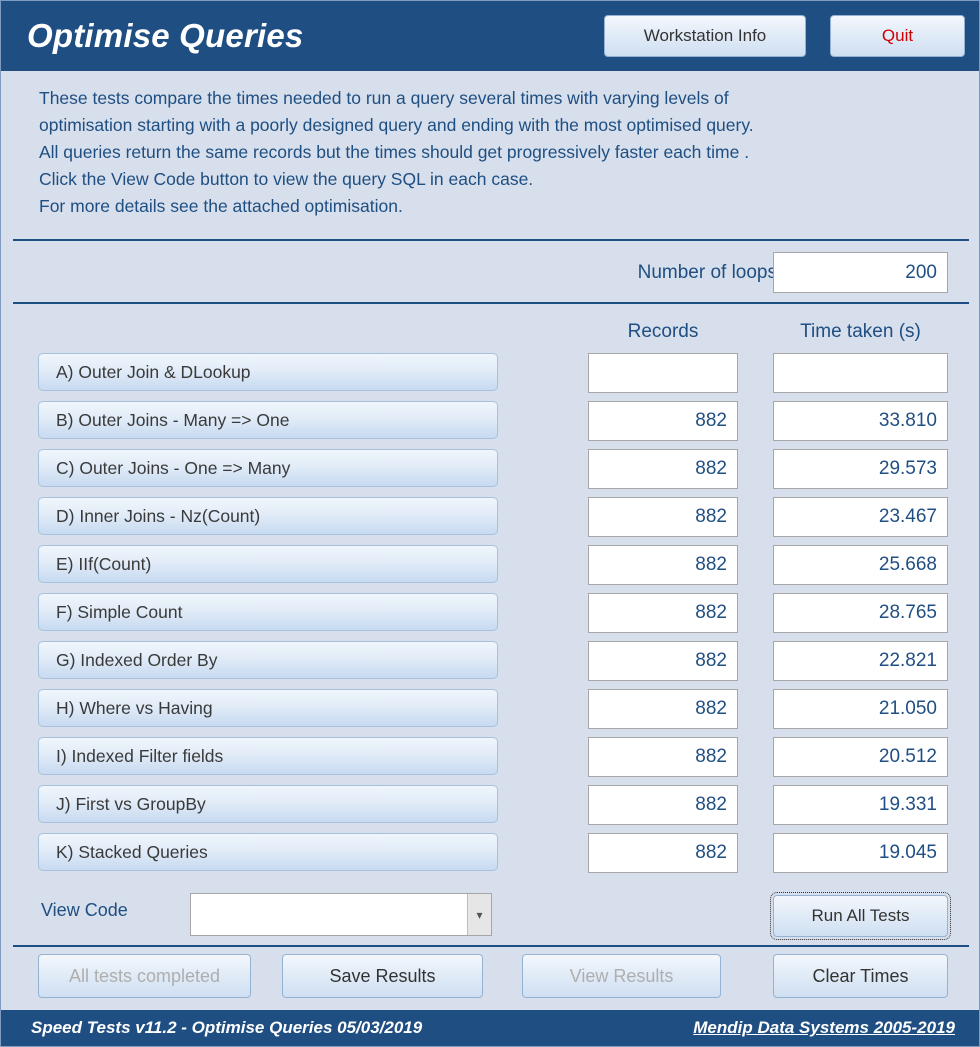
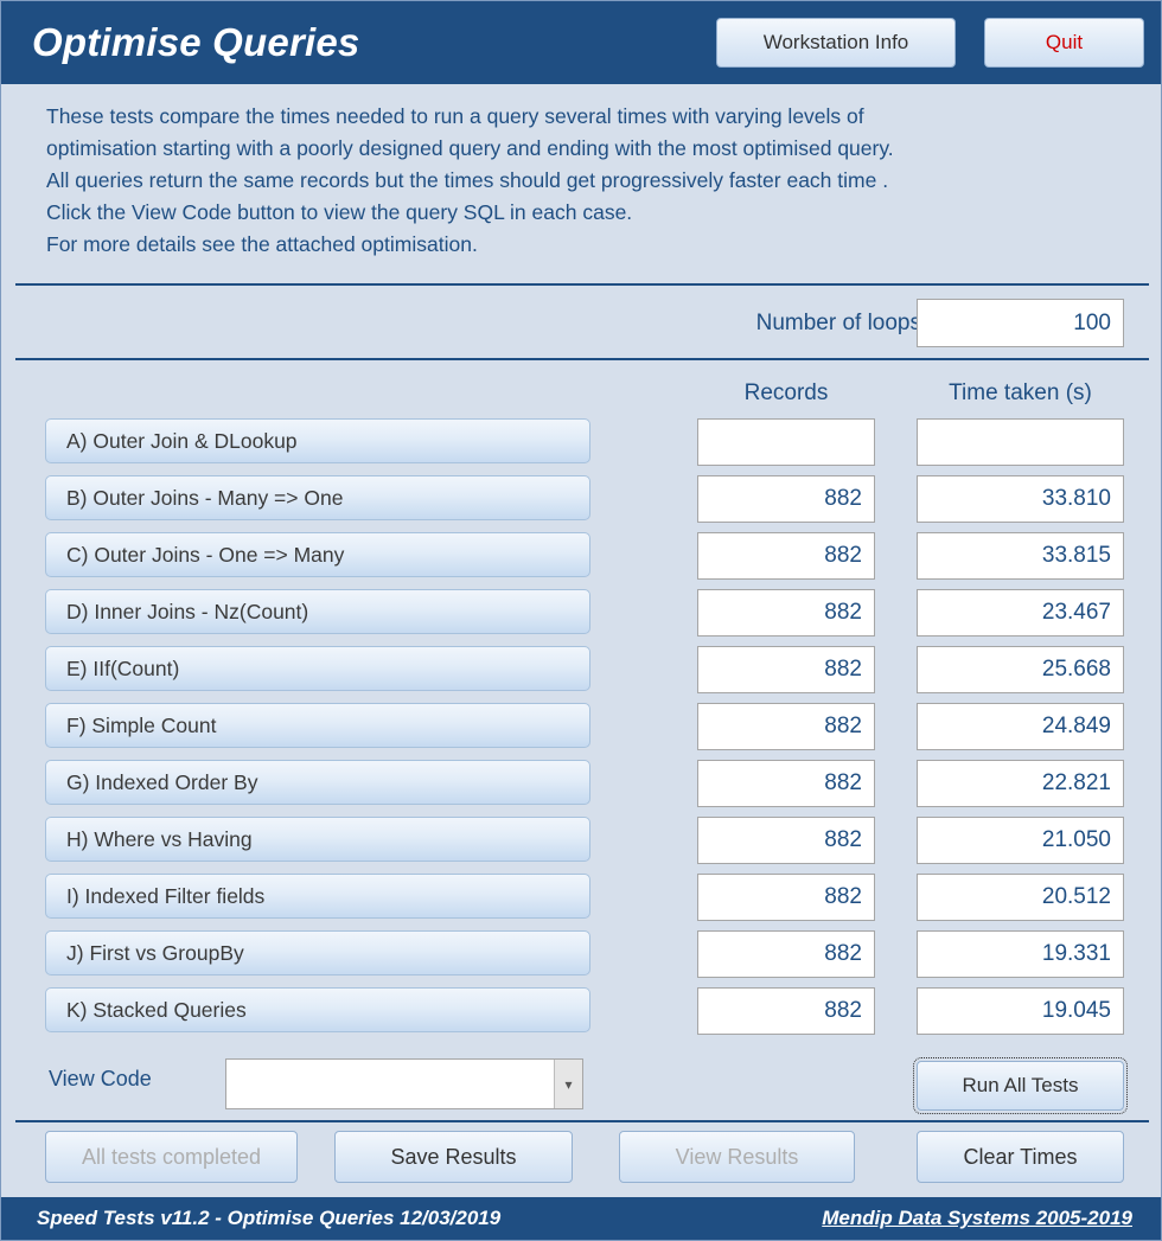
  Optimise Queries
  Workstation Info
  Quit
  These tests compare the times needed to run a query several times with varying levels of
  optimisation starting with a poorly designed query and ending with the most optimised query.
  All queries return the same records but the times should get progressively faster each time .
  Click the View Code button to view the query SQL in each case.
  For more details see the attached optimisation.
  Number of loop
- 200
+ 100
  Records
  Time taken (s)
  A) Outer Join & DLookup
  B) Outer Joins - Many => One
  882
  33.810
  C) Outer Joins - One => Many
  882
- 29.573
+ 33.815
  D) Inner Joins - Nz(Count)
  882
  23.467
  E) IIf(Count)
  882
  25.668
  F) Simple Count
  882
- 28.765
+ 24.849
  G) Indexed Order By
  882
  22.821
  H) Where vs Having
  882
  21.050
  I) Indexed Filter fields
  882
  20.512
  J) First vs GroupBy
  882
  19.331
  K) Stacked Queries
  882
  19.045
  View Code
  ▾
  Run All Tests
  All tests completed
  Save Results
  View Results
  Clear Times
- Speed Tests v11.2 - Optimise Queries 05/03/2019
+ Speed Tests v11.2 - Optimise Queries 12/03/2019
  Mendip Data Systems 2005-2019
